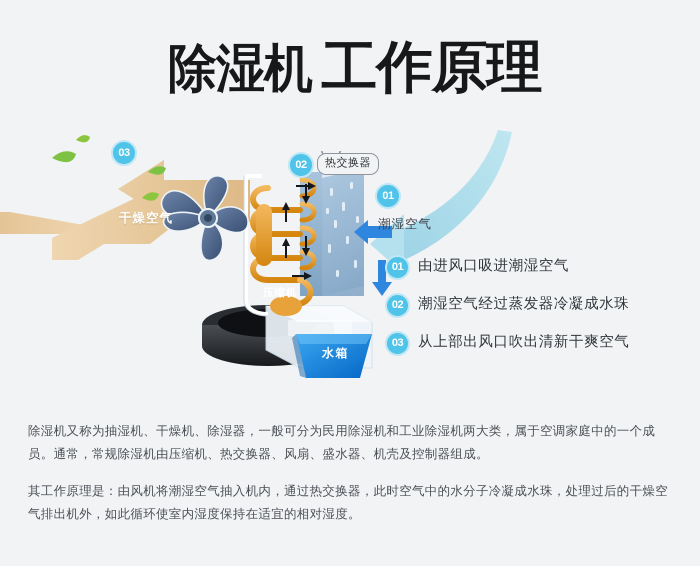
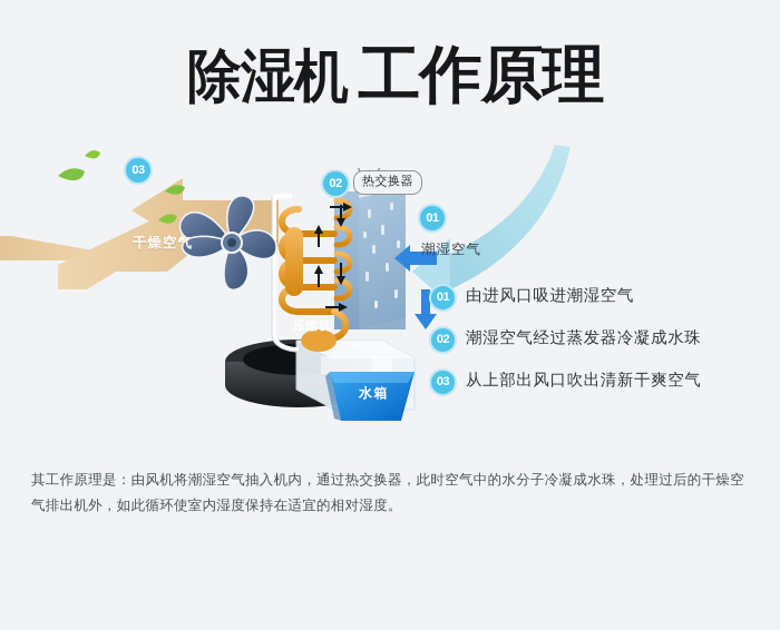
  除湿机 工作原理
  03
  干燥空气
  02
  热交换器
  01
  潮湿空气
  压缩机
  水箱
  01
  由进风口吸进潮湿空气
  02
  潮湿空气经过蒸发器冷凝成水珠
  03
  从上部出风口吹出清新干爽空气
- 除湿机又称为抽湿机、干燥机、除湿器，一般可分为民用除湿机和工业除湿机两大类，属于空调家庭中的一个成员。通常，常规除湿机由压缩机、热交换器、风扇、盛水器、机壳及控制器组成。
  其工作原理是：由风机将潮湿空气抽入机内，通过热交换器，此时空气中的水分子冷凝成水珠，处理过后的干燥空气排出机外，如此循环使室内湿度保持在适宜的相对湿度。
